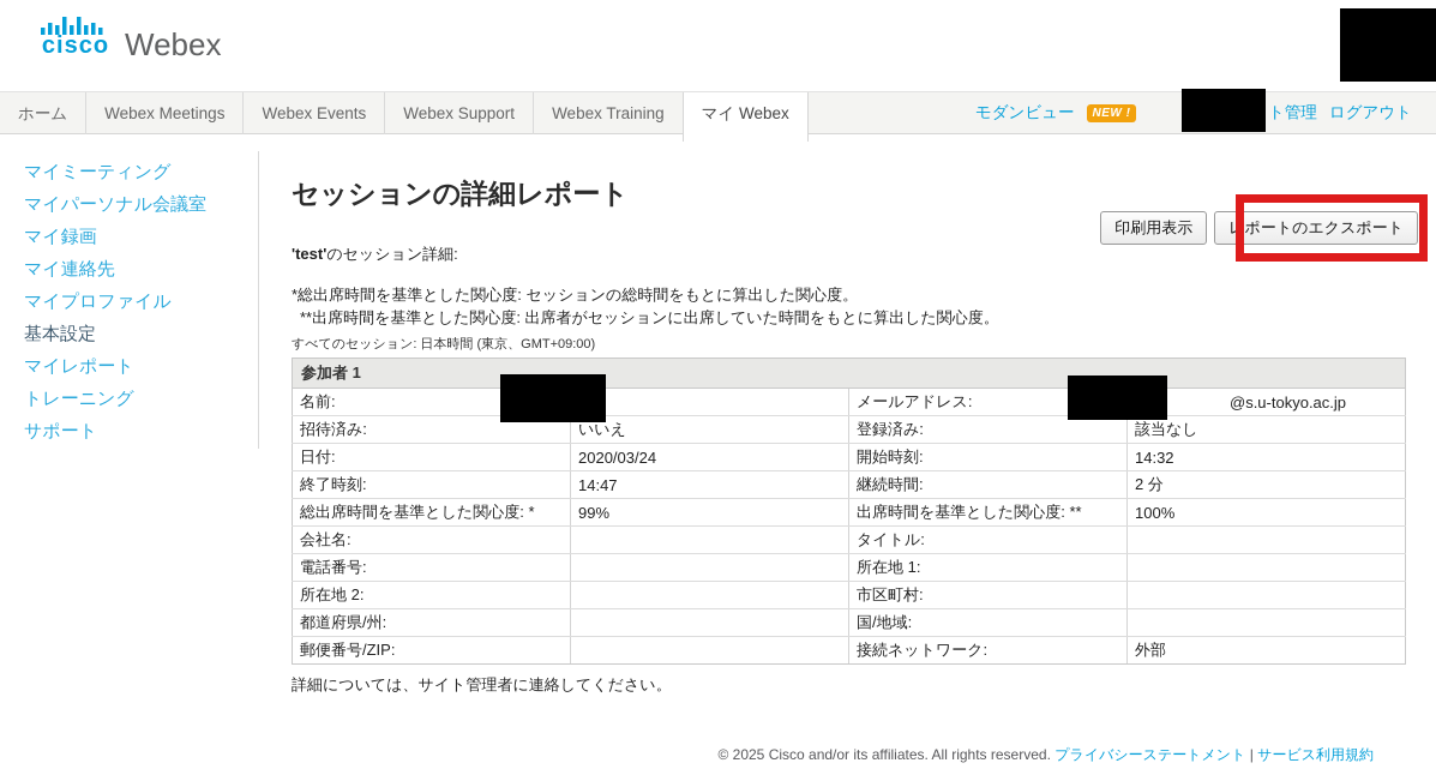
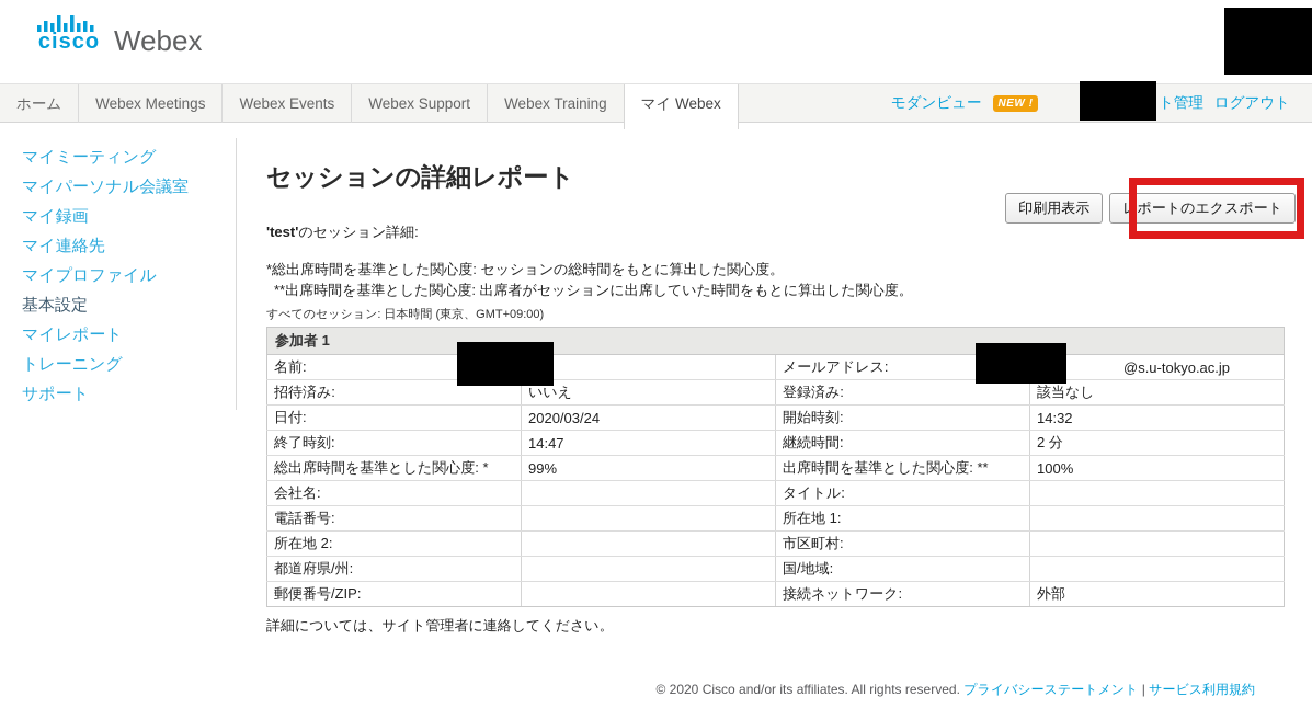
  cisco
  Webex
  ホーム
  Webex Meetings
  Webex Events
  Webex Support
  Webex Training
  マイ Webex
  モダンビュー
  NEW !
  ログアウト
  マイミーティング
  マイパーソナル会議室
  マイ録画
  マイ連絡先
  マイプロファイル
  基本設定
  マイレポート
  トレーニング
  サポート
  セッションの詳細レポート
  印刷用表示
  レポートのエクスポート
  'test'のセッション詳細:
  *総出席時間を基準とした関心度: セッションの総時間をもとに算出した関心度。
  **出席時間を基準とした関心度: 出席者がセッションに出席していた時間をもとに算出した関心度。
  すべてのセッション: 日本時間 (東京、GMT+09:00)
  参加者 1
  名前:		メールアドレス:	@s.u-tokyo.ac.jp
  招待済み:	いいえ	登録済み:	該当なし
  日付:	2020/03/24	開始時刻:	14:32
  終了時刻:	14:47	継続時間:	2 分
  総出席時間を基準とした関心度: *	99%	出席時間を基準とした関心度: **	100%
  会社名:		タイトル:
  電話番号:		所在地 1:
  所在地 2:		市区町村:
  都道府県/州:		国/地域:
  郵便番号/ZIP:		接続ネットワーク:	外部
  詳細については、サイト管理者に連絡してください。
- © 2025 Cisco and/or its affiliates. All rights reserved. プライバシーステートメント | サービス利用規約
+ © 2020 Cisco and/or its affiliates. All rights reserved. プライバシーステートメント | サービス利用規約
